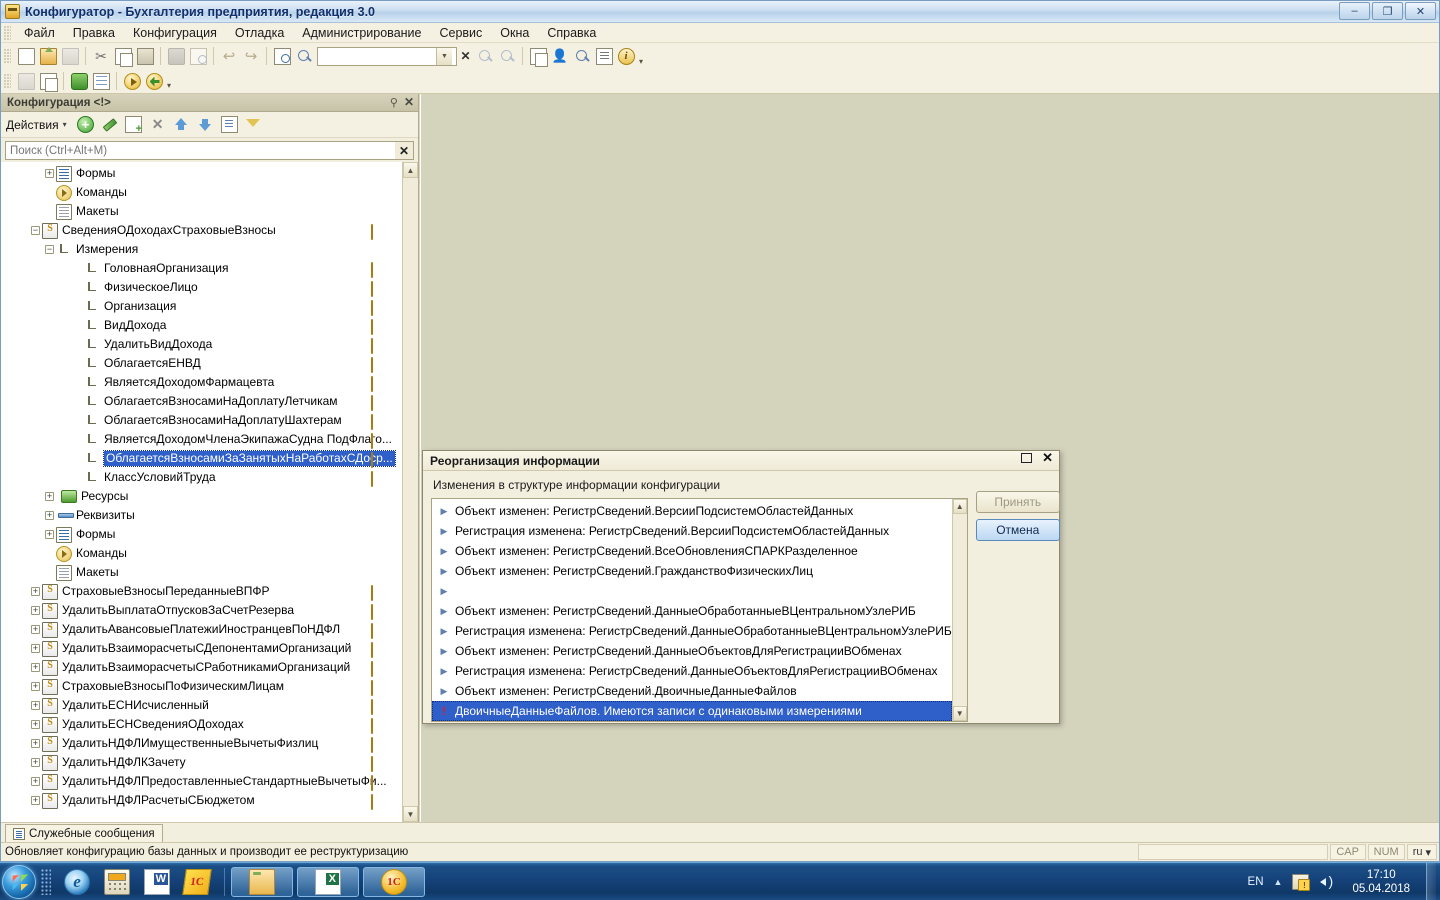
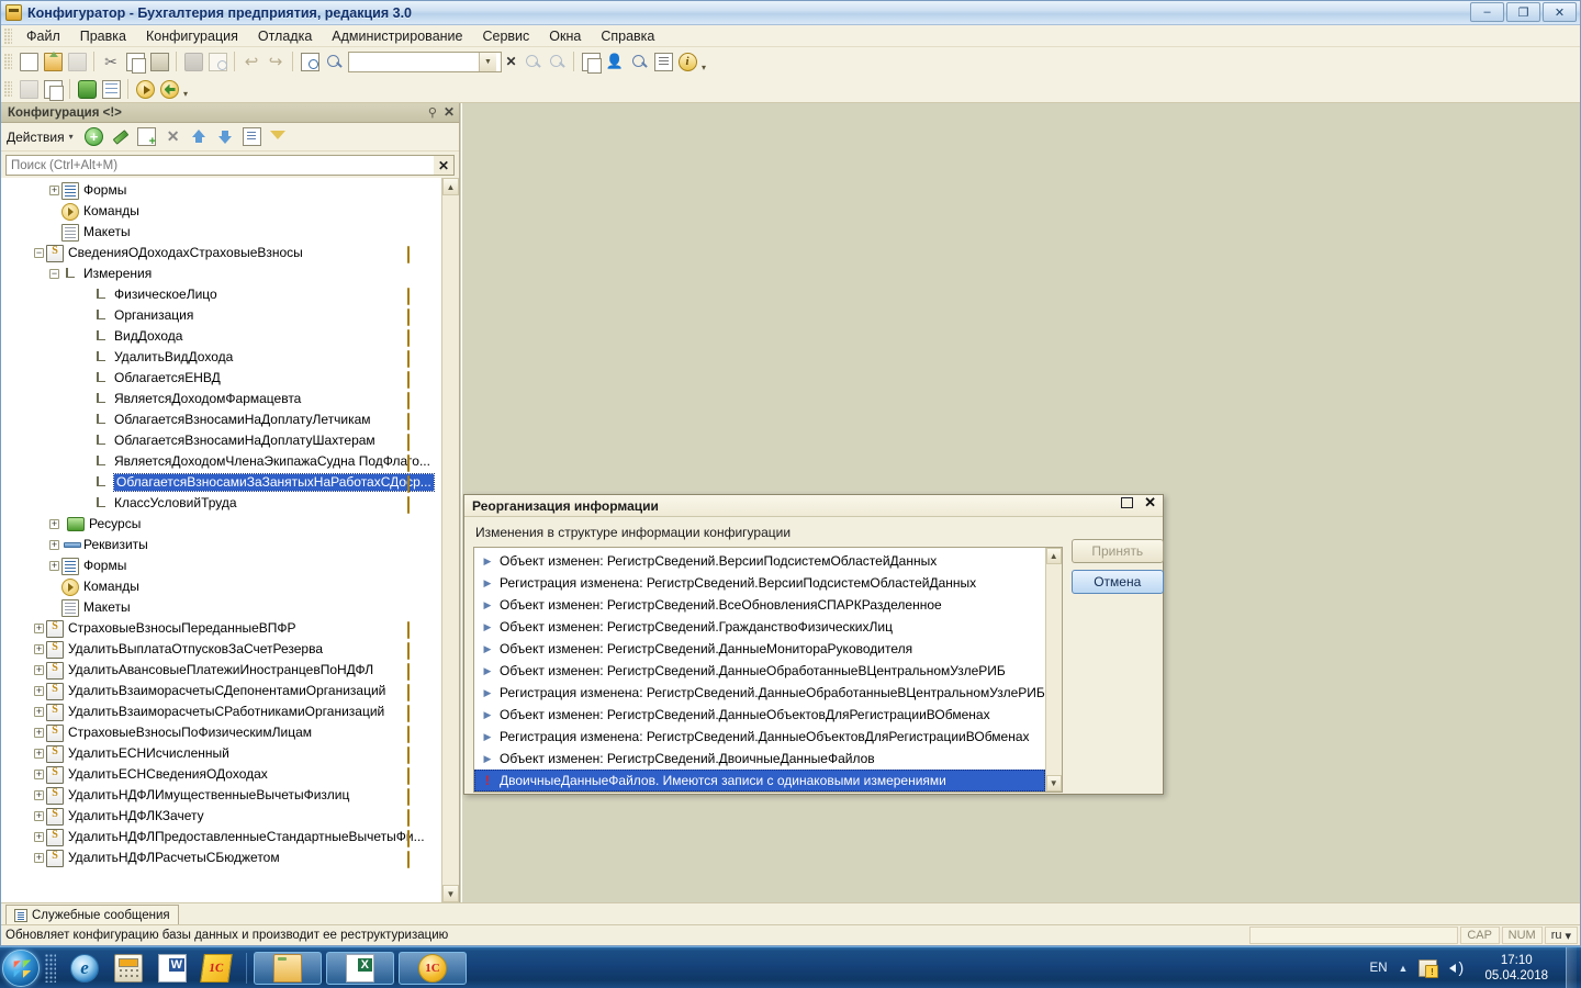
  Конфигуратор - Бухгалтерия предприятия, редакция 3.0
  –
  ❐
  ✕
  Файл
  Правка
  Конфигурация
  Отладка
  Администрирование
  Сервис
  Окна
  Справка
  ✂
  ↩
  ↪
  ✕
  👤
  ▾
  ▾
  Конфигурация <!>
  ⚲
  ✕
  Действия
  ▾
  ✕
  Поиск (Ctrl+Alt+M)
  ✕
  +
  Формы
  Команды
  Макеты
  −
  СведенияОДоходахСтраховыеВзносы
  −
  Измерения
- ГоловнаяОрганизация
  ФизическоеЛицо
  Организация
  ВидДохода
  УдалитьВидДохода
  ОблагаетсяЕНВД
  ЯвляетсяДоходомФармацевта
  ОблагаетсяВзносамиНаДоплатуЛетчикам
  ОблагаетсяВзносамиНаДоплатуШахтерам
  ЯвляетсяДоходомЧленаЭкипажаСудна ПодФлаго...
  ОблагаетсяВзносамиЗаЗанятыхНаРаботахСДоср...
  КлассУсловийТруда
  +
  Ресурсы
  +
  Реквизиты
  +
  Формы
  Команды
  Макеты
  +
  СтраховыеВзносыПереданныеВПФР
  +
  УдалитьВыплатаОтпусковЗаСчетРезерва
  +
  УдалитьАвансовыеПлатежиИностранцевПоНДФЛ
  +
  УдалитьВзаиморасчетыСДепонентамиОрганизаций
  +
  УдалитьВзаиморасчетыСРаботникамиОрганизаций
  +
  СтраховыеВзносыПоФизическимЛицам
  +
  УдалитьЕСНИсчисленный
  +
  УдалитьЕСНСведенияОДоходах
  +
  УдалитьНДФЛИмущественныеВычетыФизлиц
  +
  УдалитьНДФЛКЗачету
  +
  УдалитьНДФЛПредоставленныеСтандартныеВычетыФи...
  +
  УдалитьНДФЛРасчетыСБюджетом
  ▲
  ▼
  Реорганизация информации
  ✕
  Изменения в структуре информации конфигурации
  ▶
  Объект изменен: РегистрСведений.ВерсииПодсистемОбластейДанных
  ▶
  Регистрация изменена: РегистрСведений.ВерсииПодсистемОбластейДанных
  ▶
  Объект изменен: РегистрСведений.ВсеОбновленияСПАРКРазделенное
  ▶
  Объект изменен: РегистрСведений.ГражданствоФизическихЛиц
  ▶
+ Объект изменен: РегистрСведений.ДанныеМонитораРуководителя
  ▶
  Объект изменен: РегистрСведений.ДанныеОбработанныеВЦентральномУзлеРИБ
  ▶
  Регистрация изменена: РегистрСведений.ДанныеОбработанныеВЦентральномУзлеРИБ
  ▶
  Объект изменен: РегистрСведений.ДанныеОбъектовДляРегистрацииВОбменах
  ▶
  Регистрация изменена: РегистрСведений.ДанныеОбъектовДляРегистрацииВОбменах
  ▶
  Объект изменен: РегистрСведений.ДвоичныеДанныеФайлов
  !
  ДвоичныеДанныеФайлов. Имеются записи с одинаковыми измерениями
  ▲
  ▼
  Принять
  Отмена
  Служебные сообщения
  Обновляет конфигурацию базы данных и производит ее реструктуризацию
  CAP
  NUM
  ru
  ▾
  EN
  ▲
  17:10
  05.04.2018
